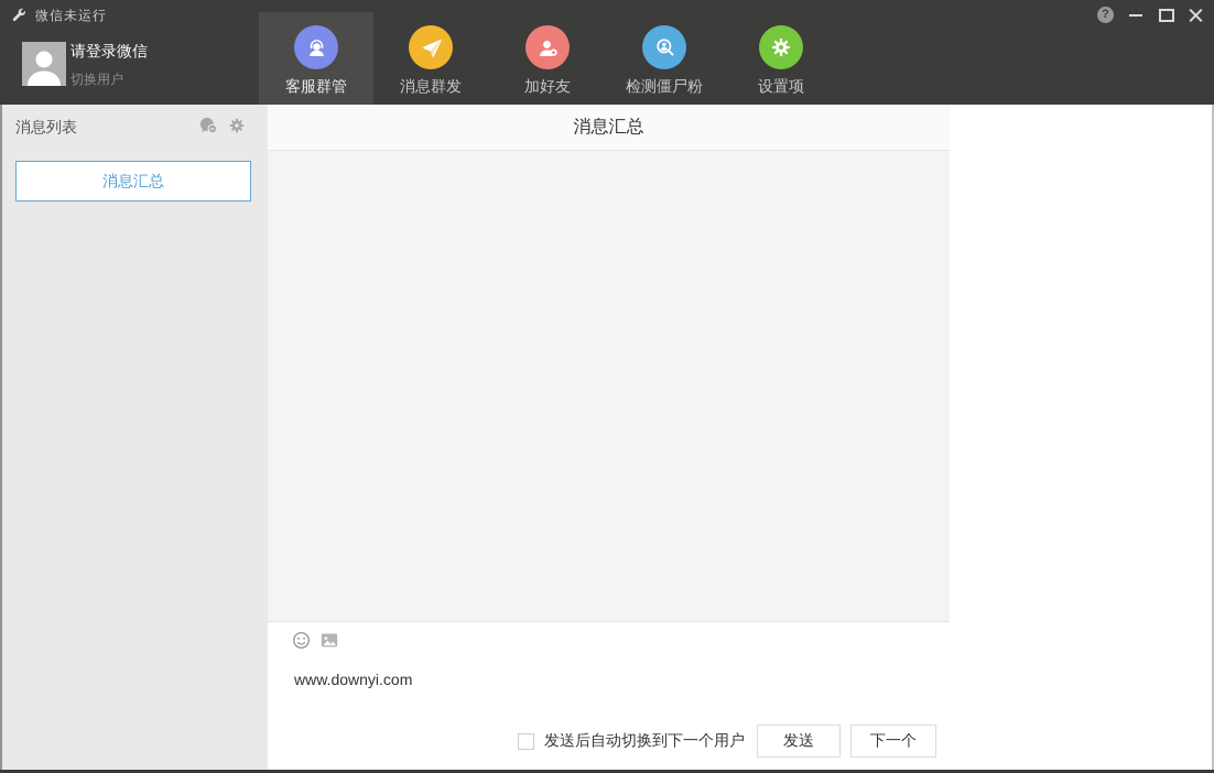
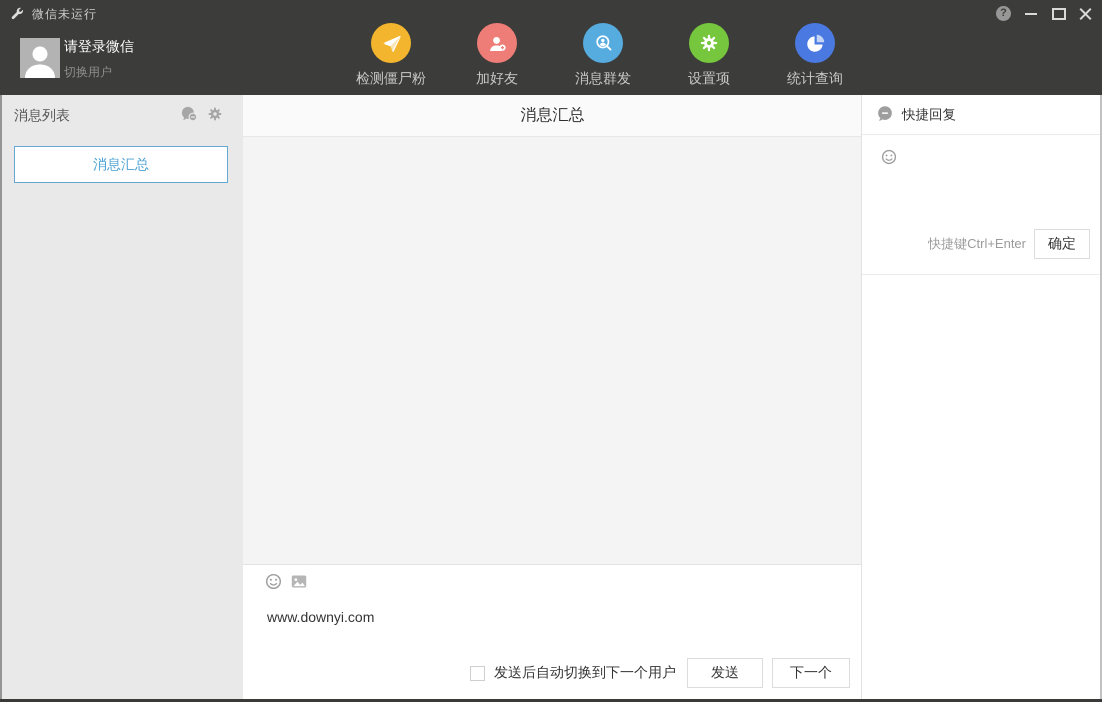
  微信未运行
  ?
  请登录微信
  切换用户
- 客服群管
- 消息群发
+ 检测僵尸粉
  加好友
- 检测僵尸粉
+ 消息群发
  设置项
+ 统计查询
  消息列表
  消息汇总
  消息汇总
  www.downyi.com
  发送后自动切换到下一个用户
  发送
  下一个
+ 快捷回复
+ 快捷键Ctrl+Enter
+ 确定
